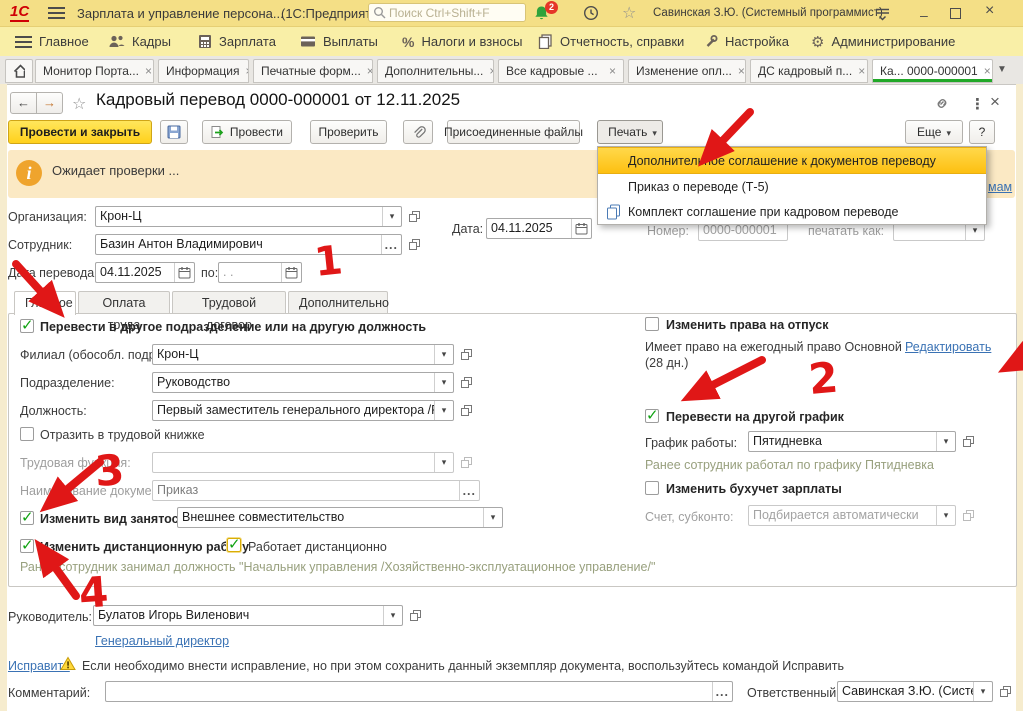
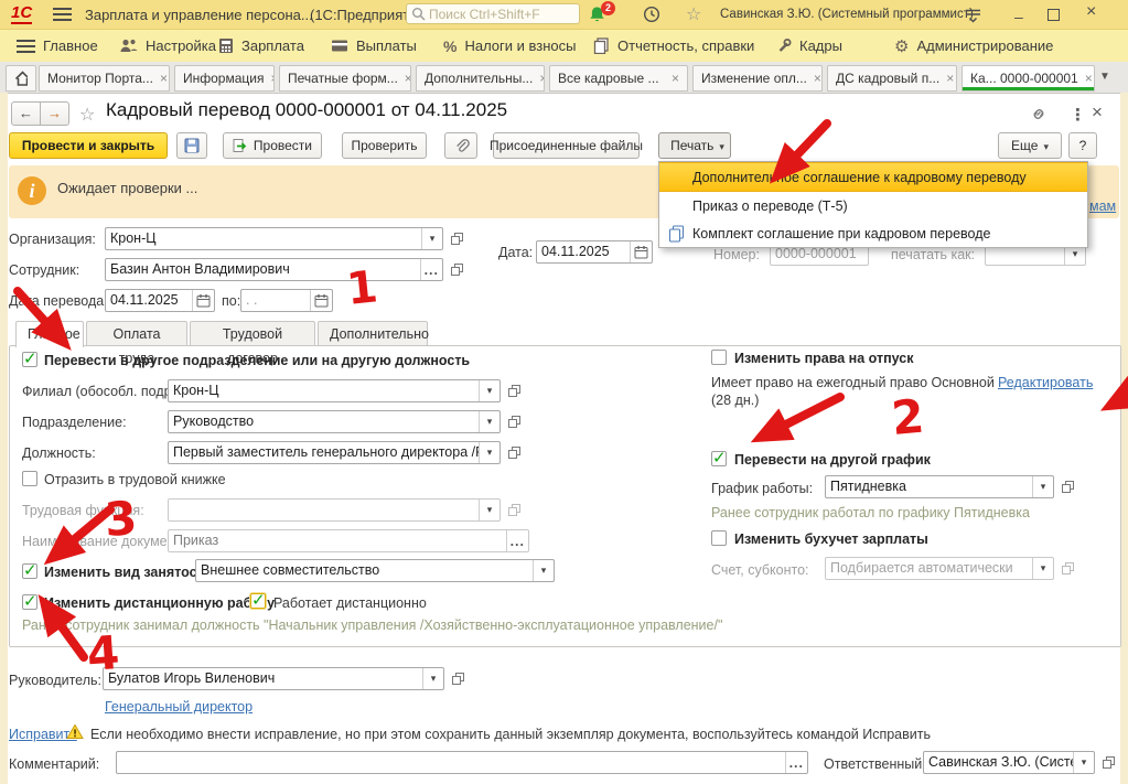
  1С
  Зарплата и управление персона...
  (1С:Предприя
  Поиск Ctrl+Shift+F
  2
  Савинская З.Ю. (Системный программис
  –
  ×
  Главное
- Кадры
+ Настройка
  Зарплата
  Выплаты
  Налоги и взносы
  Отчетность, справки
- Настройка
+ Кадры
  Администрирование
  Монитор Порта...
  Информация
  Печатные форм...
  Дополнительны...
  Все кадровые ...
  Изменение опл...
  ДС кадровый п...
  Ка... 0000-000001
  ←
  →
- Кадровый перевод 0000-000001 от 12.11.2025
+ Кадровый перевод 0000-000001 от 04.11.2025
  Провести и закрыть
  Провести
  Проверить
  Присоединенные файлы
  Печать
  Еще
  ?
  Ожидает проверки ...
  мам
  Организация:
  Крон-Ц
  Дата:
  04.11.2025
  Номер:
  0000-000001
  печатать как:
  Сотрудник:
  Базин Антон Владимирович
  Да перевода
  04.11.2025
  по:
  . .
  Глаое
  Оплата труда
  Трудовой договор
  Дополнительно
  Перевести в другое подразделение или на другую должность
  Филиал (обособл. под
  Крон-Ц
  Подразделение:
  Руководство
  Должность:
  Первый заместитель генерального директора /
  Отразить в трудовой книжке
  Трудовая фуция:
  Наимевание докуме
  Приказ
  Изменить вид занятос
  Внешнее совместительство
  Изменить дистанционную рабу
  Работает дистанционно
  Ране сотрудник занимал должность "Начальник управления /Хозяйственно-эксплуатационное управление/"
  Изменить права на отпуск
  Имеет право на ежегодный право Основной
  (28 дн.)
  Редактировать
  Перевести на другой график
  График работы:
  Пятидневка
  Ранее сотрудник работал по графику Пятидневка
  Изменить бухучет зарплаты
  Счет, субконто:
  Подбирается автоматически
  Руководитель:
  Булатов Игорь Виленович
  Генеральный директор
  Исправит
  Если необходимо внести исправление, но при этом сохранить данный экземпляр документа, воспользуйтесь командой Исправить
  Комментарий:
  Ответственный
  Савинская З.Ю. (Сист
- Дополнительное соглашение к документов переводу
+ Дополнительное соглашение к кадровому переводу
  Приказ о переводе (Т-5)
  Комплект соглашение при кадровом переводе
